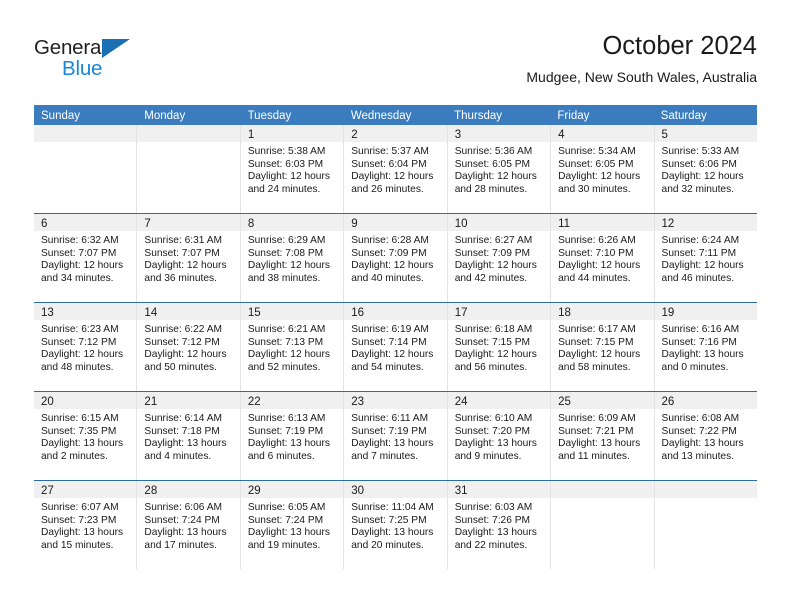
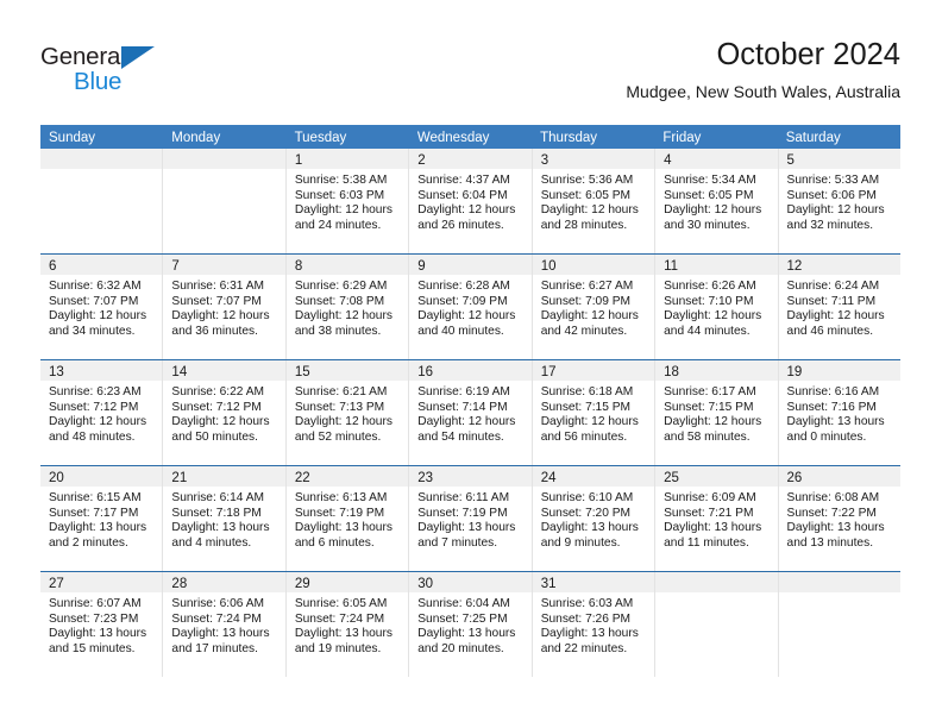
  General
  Blue
  October 2024
  Mudgee, New South Wales, Australia
  Sunday
  Monday
  Tuesday
  Wednesday
  Thursday
  Friday
  Saturday
  1
  Sunrise: 5:38 AM
  Sunset: 6:03 PM
  Daylight: 12 hours
  and 24 minutes.
  2
- Sunrise: 5:37 AM
+ Sunrise: 4:37 AM
  Sunset: 6:04 PM
  Daylight: 12 hours
  and 26 minutes.
  3
  Sunrise: 5:36 AM
  Sunset: 6:05 PM
  Daylight: 12 hours
  and 28 minutes.
  4
  Sunrise: 5:34 AM
  Sunset: 6:05 PM
  Daylight: 12 hours
  and 30 minutes.
  5
  Sunrise: 5:33 AM
  Sunset: 6:06 PM
  Daylight: 12 hours
  and 32 minutes.
  6
  Sunrise: 6:32 AM
  Sunset: 7:07 PM
  Daylight: 12 hours
  and 34 minutes.
  7
  Sunrise: 6:31 AM
  Sunset: 7:07 PM
  Daylight: 12 hours
  and 36 minutes.
  8
  Sunrise: 6:29 AM
  Sunset: 7:08 PM
  Daylight: 12 hours
  and 38 minutes.
  9
  Sunrise: 6:28 AM
  Sunset: 7:09 PM
  Daylight: 12 hours
  and 40 minutes.
  10
  Sunrise: 6:27 AM
  Sunset: 7:09 PM
  Daylight: 12 hours
  and 42 minutes.
  11
  Sunrise: 6:26 AM
  Sunset: 7:10 PM
  Daylight: 12 hours
  and 44 minutes.
  12
  Sunrise: 6:24 AM
  Sunset: 7:11 PM
  Daylight: 12 hours
  and 46 minutes.
  13
  Sunrise: 6:23 AM
  Sunset: 7:12 PM
  Daylight: 12 hours
  and 48 minutes.
  14
  Sunrise: 6:22 AM
  Sunset: 7:12 PM
  Daylight: 12 hours
  and 50 minutes.
  15
  Sunrise: 6:21 AM
  Sunset: 7:13 PM
  Daylight: 12 hours
  and 52 minutes.
  16
  Sunrise: 6:19 AM
  Sunset: 7:14 PM
  Daylight: 12 hours
  and 54 minutes.
  17
  Sunrise: 6:18 AM
  Sunset: 7:15 PM
  Daylight: 12 hours
  and 56 minutes.
  18
  Sunrise: 6:17 AM
  Sunset: 7:15 PM
  Daylight: 12 hours
  and 58 minutes.
  19
  Sunrise: 6:16 AM
  Sunset: 7:16 PM
  Daylight: 13 hours
  and 0 minutes.
  20
  Sunrise: 6:15 AM
- Sunset: 7:35 PM
+ Sunset: 7:17 PM
  Daylight: 13 hours
  and 2 minutes.
  21
  Sunrise: 6:14 AM
  Sunset: 7:18 PM
  Daylight: 13 hours
  and 4 minutes.
  22
  Sunrise: 6:13 AM
  Sunset: 7:19 PM
  Daylight: 13 hours
  and 6 minutes.
  23
  Sunrise: 6:11 AM
  Sunset: 7:19 PM
  Daylight: 13 hours
  and 7 minutes.
  24
  Sunrise: 6:10 AM
  Sunset: 7:20 PM
  Daylight: 13 hours
  and 9 minutes.
  25
  Sunrise: 6:09 AM
  Sunset: 7:21 PM
  Daylight: 13 hours
  and 11 minutes.
  26
  Sunrise: 6:08 AM
  Sunset: 7:22 PM
  Daylight: 13 hours
  and 13 minutes.
  27
  Sunrise: 6:07 AM
  Sunset: 7:23 PM
  Daylight: 13 hours
  and 15 minutes.
  28
  Sunrise: 6:06 AM
  Sunset: 7:24 PM
  Daylight: 13 hours
  and 17 minutes.
  29
  Sunrise: 6:05 AM
  Sunset: 7:24 PM
  Daylight: 13 hours
  and 19 minutes.
  30
- Sunrise: 11:04 AM
+ Sunrise: 6:04 AM
  Sunset: 7:25 PM
  Daylight: 13 hours
  and 20 minutes.
  31
  Sunrise: 6:03 AM
  Sunset: 7:26 PM
  Daylight: 13 hours
  and 22 minutes.
